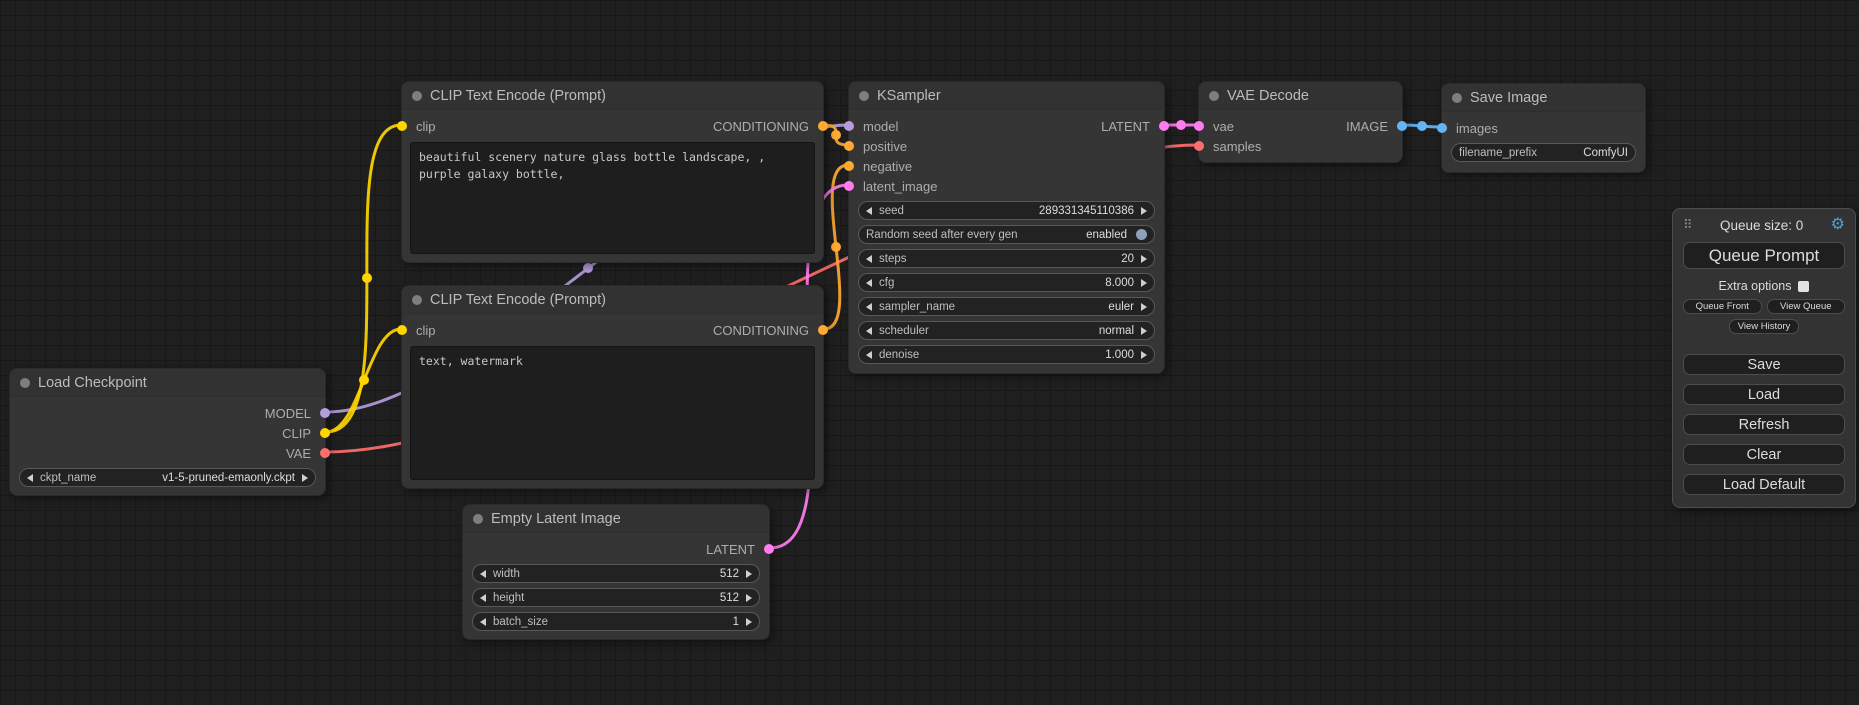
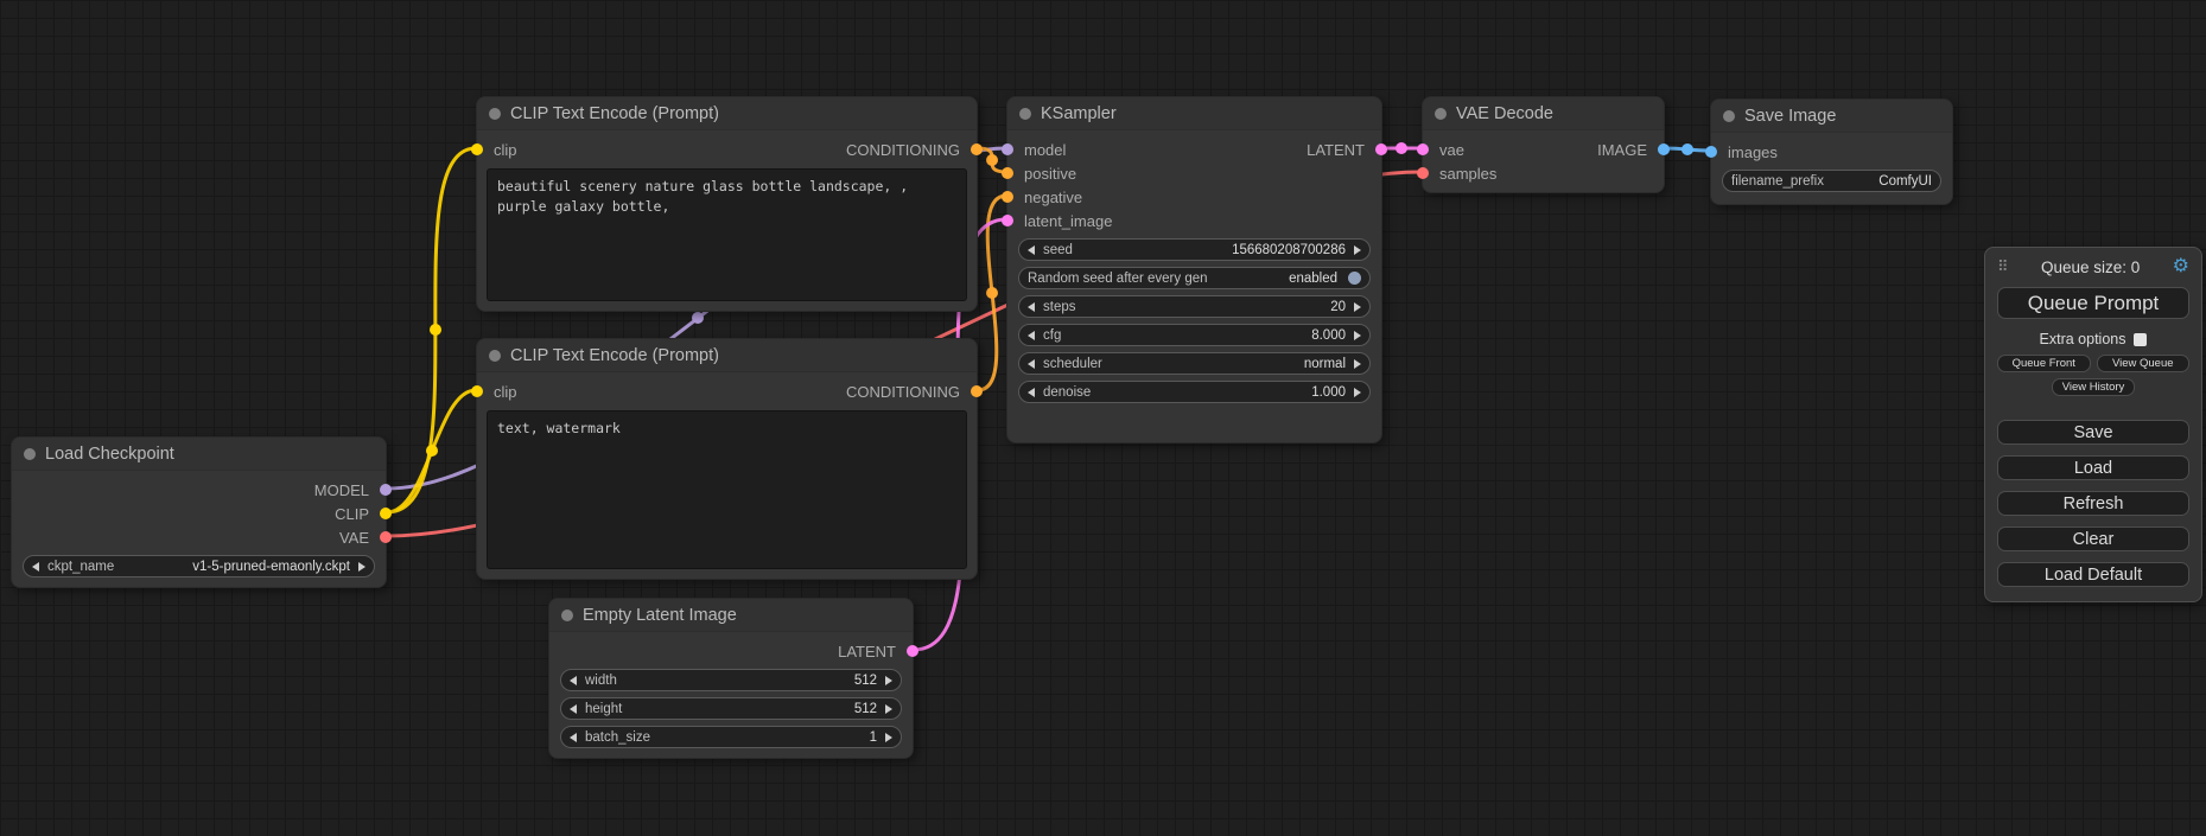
  Load Checkpoint
  MODEL
  CLIP
  VAE
  ckpt_name
  v1-5-pruned-emaonly.ckpt
  CLIP Text Encode (Prompt)
  clip
  CONDITIONING
  CLIP Text Encode (Prompt)
  clip
  CONDITIONING
  text, watermark
  Empty Latent Image
  LATENT
  width
  512
  height
  512
  batch_size
  1
  KSampler
  model
  LATENT
  positive
  negative
  latent_image
  seed
- 289331345110386
+ 156680208700286
  Random seed after every gen
  enabled
  steps
  20
  cfg
  8.000
- sampler_name
- euler
  scheduler
  normal
  denoise
  1.000
  VAE Decode
  vae
  IMAGE
  samples
  Save Image
  images
  filename_prefix
  ComfyUI
  ⠿
  Queue size: 0
  ⚙
  Queue Prompt
  Extra options
  Queue Front
  View Queue
  View History
  Save
  Load
  Refresh
  Clear
  Load Default
